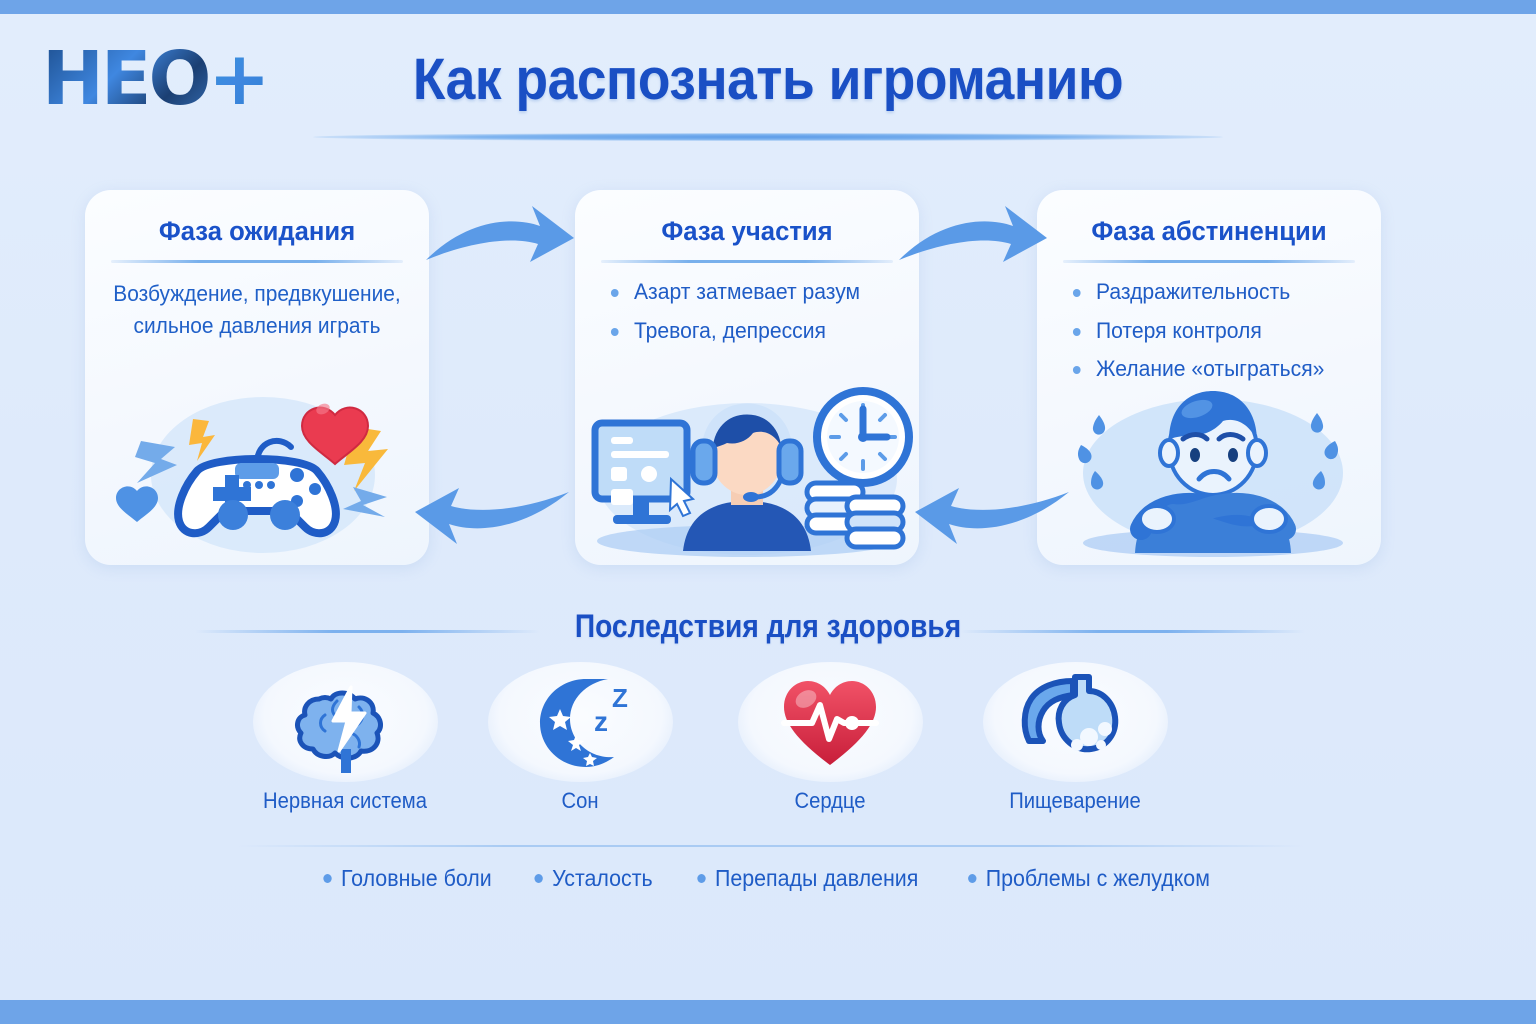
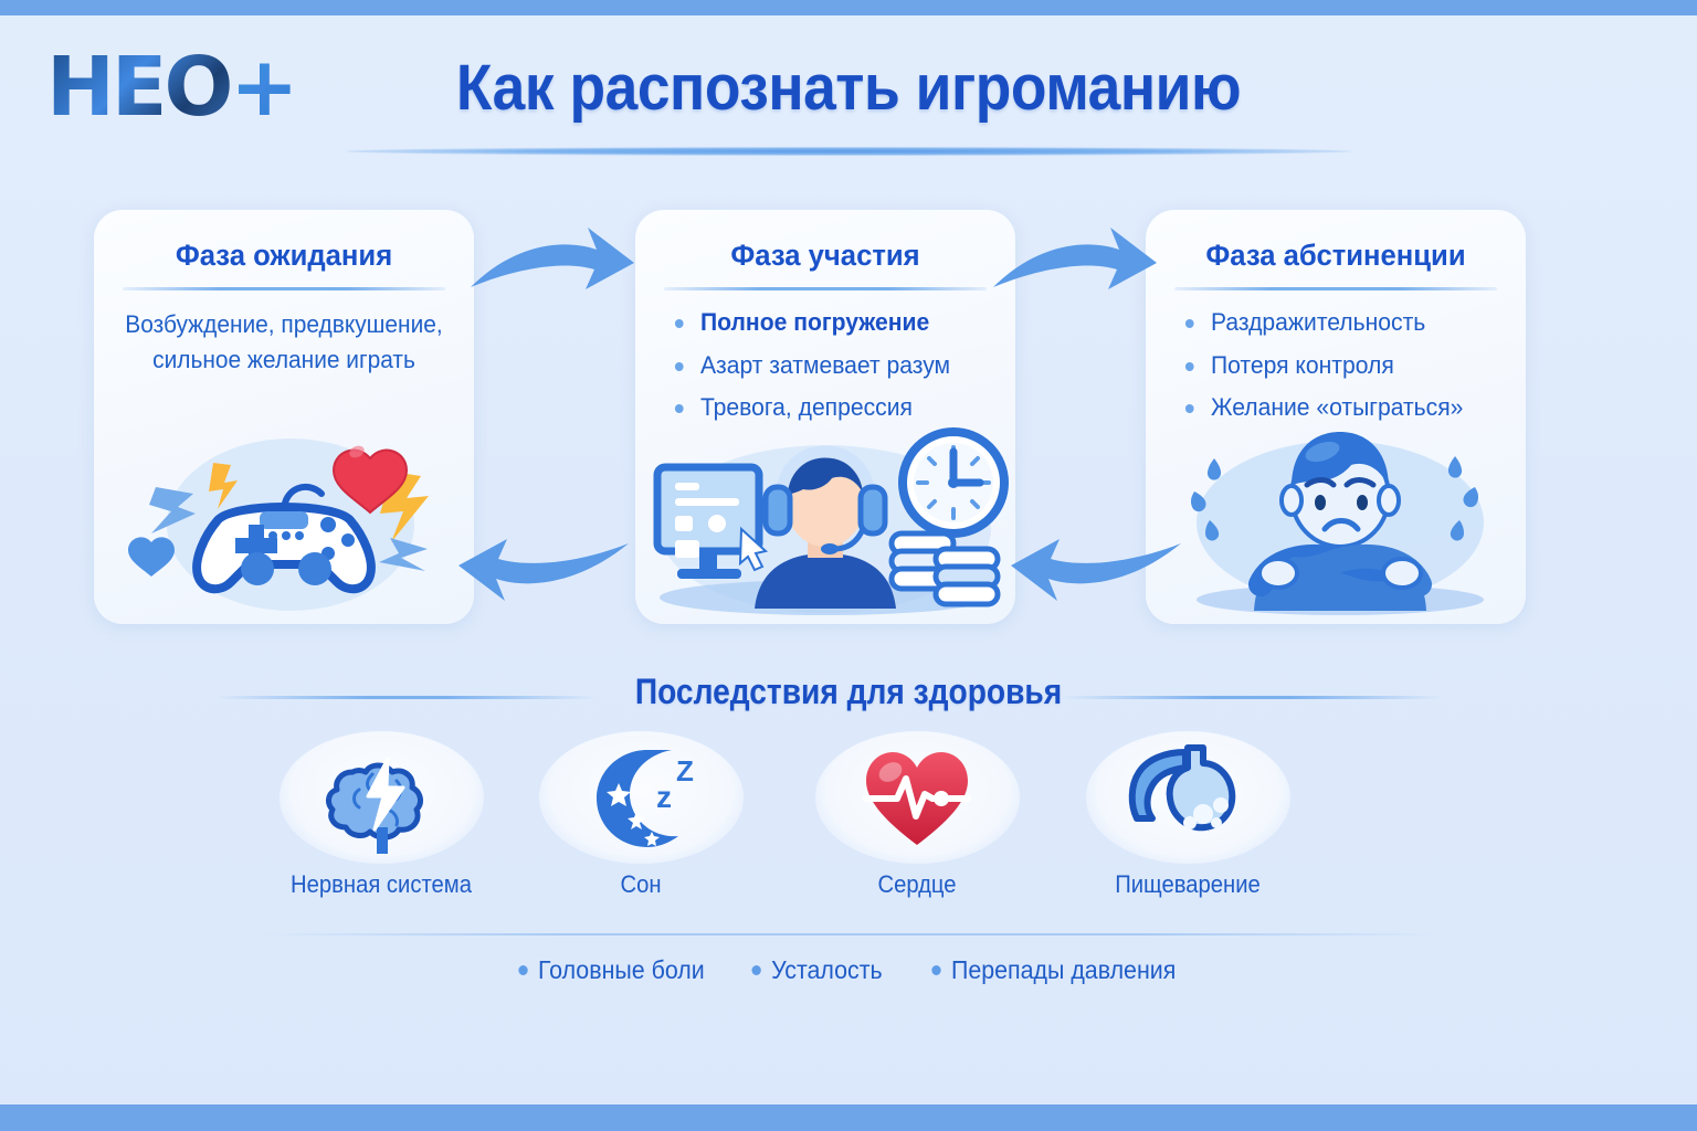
  НЕО+
  Как распознать игроманию
  Фаза ожидания
- Возбуждение, предвкушение, сильное давления играть
+ Возбуждение, предвкушение, сильное желание играть
  Фаза участия
+ Полное погружение
  Азарт затмевает разум
  Тревога, депрессия
  Фаза абстиненции
  Раздражительность
  Потеря контроля
  Желание «отыграться»
  Последствия для здоровья
  Нервная система
  z
  Z
  Сон
  Сердце
  Пищеварение
  Головные боли
  Усталость
  Перепады давления
- Проблемы с желудком
